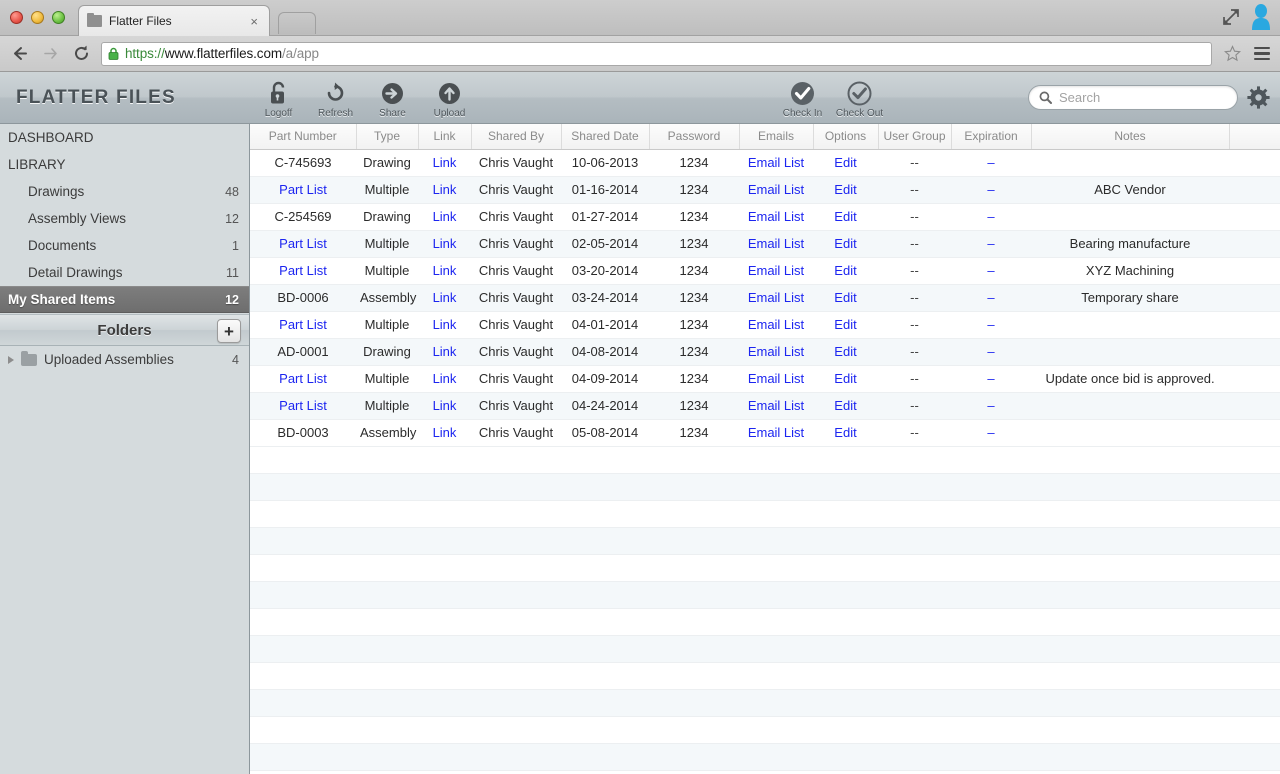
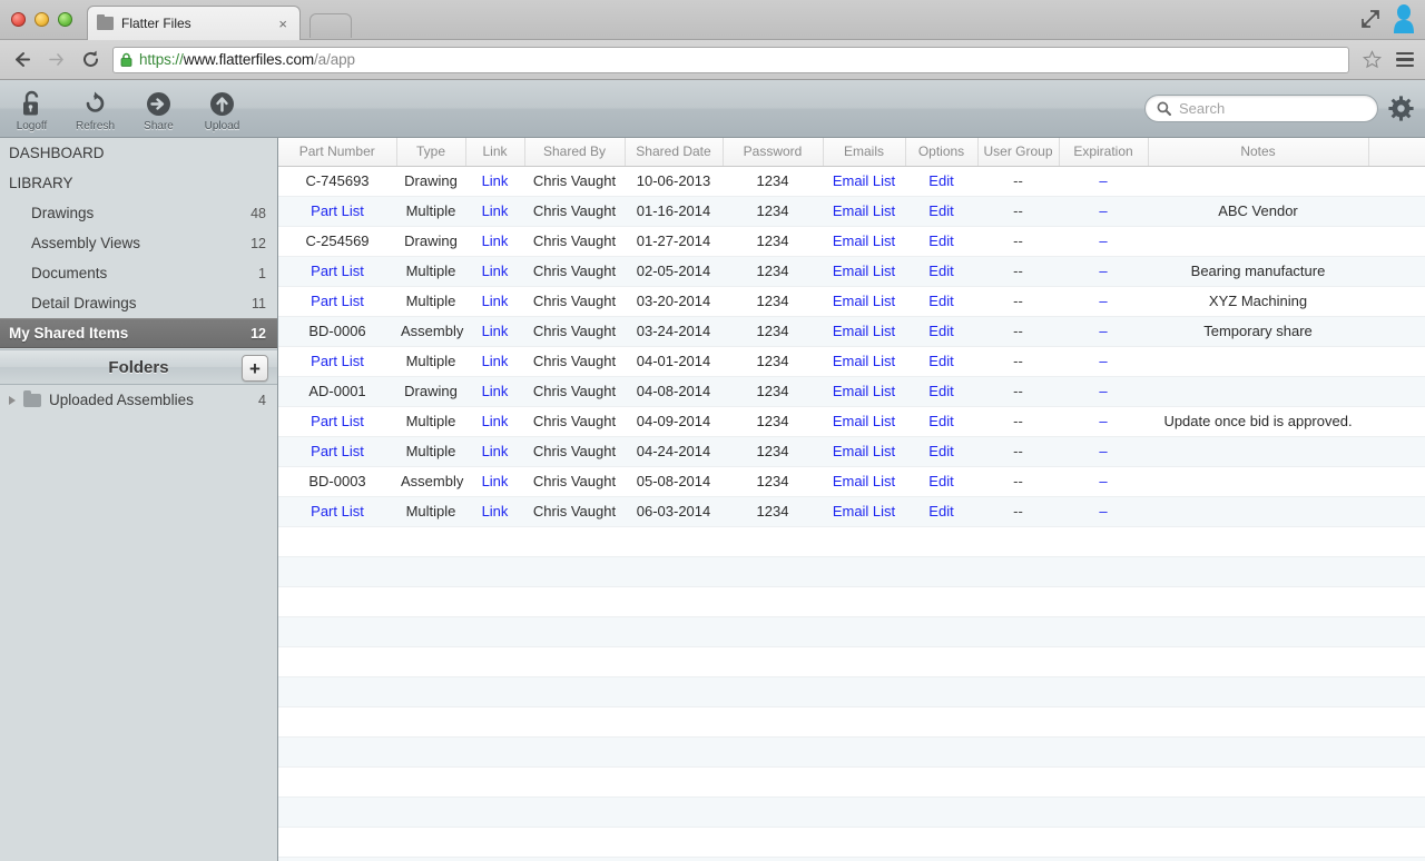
  Flatter Files
  ×
  https://www.flatterfiles.com/a/app
- FLATTER FILES
  Logoff
  Refresh
  Share
  Upload
- Check In
- Check Out
  Search
  DASHBOARD
  LIBRARY
  Drawings
  48
  Assembly Views
  12
  Documents
  1
  Detail Drawings
  11
  My Shared Items
  12
  Folders
  +
  Uploaded Assemblies
  4
  Part Number	Type	Link	Shared By	Shared Date	Password	Emails	Options	User Group	Expiration	Notes
  C-745693	Drawing	Link	Chris Vaught	10-06-2013	1234	Email List	Edit	--	–
  Part List	Multiple	Link	Chris Vaught	01-16-2014	1234	Email List	Edit	--	–	ABC Vendor
  C-254569	Drawing	Link	Chris Vaught	01-27-2014	1234	Email List	Edit	--	–
  Part List	Multiple	Link	Chris Vaught	02-05-2014	1234	Email List	Edit	--	–	Bearing manufacture
  Part List	Multiple	Link	Chris Vaught	03-20-2014	1234	Email List	Edit	--	–	XYZ Machining
  BD-0006	Assembly	Link	Chris Vaught	03-24-2014	1234	Email List	Edit	--	–	Temporary share
  Part List	Multiple	Link	Chris Vaught	04-01-2014	1234	Email List	Edit	--	–
  AD-0001	Drawing	Link	Chris Vaught	04-08-2014	1234	Email List	Edit	--	–
  Part List	Multiple	Link	Chris Vaught	04-09-2014	1234	Email List	Edit	--	–	Update once bid is approved.
  Part List	Multiple	Link	Chris Vaught	04-24-2014	1234	Email List	Edit	--	–
  BD-0003	Assembly	Link	Chris Vaught	05-08-2014	1234	Email List	Edit	--	–
+ Part List	Multiple	Link	Chris Vaught	06-03-2014	1234	Email List	Edit	--	–
